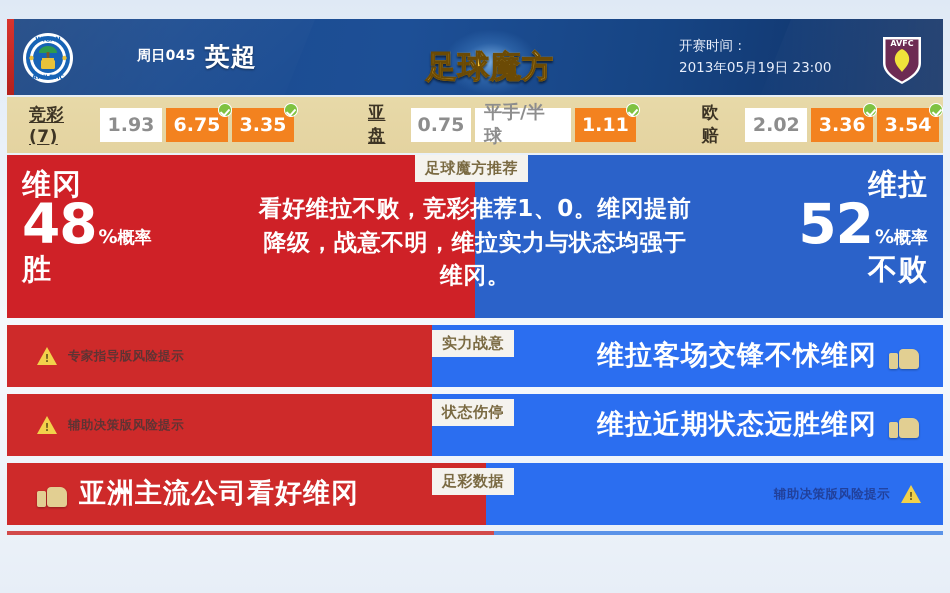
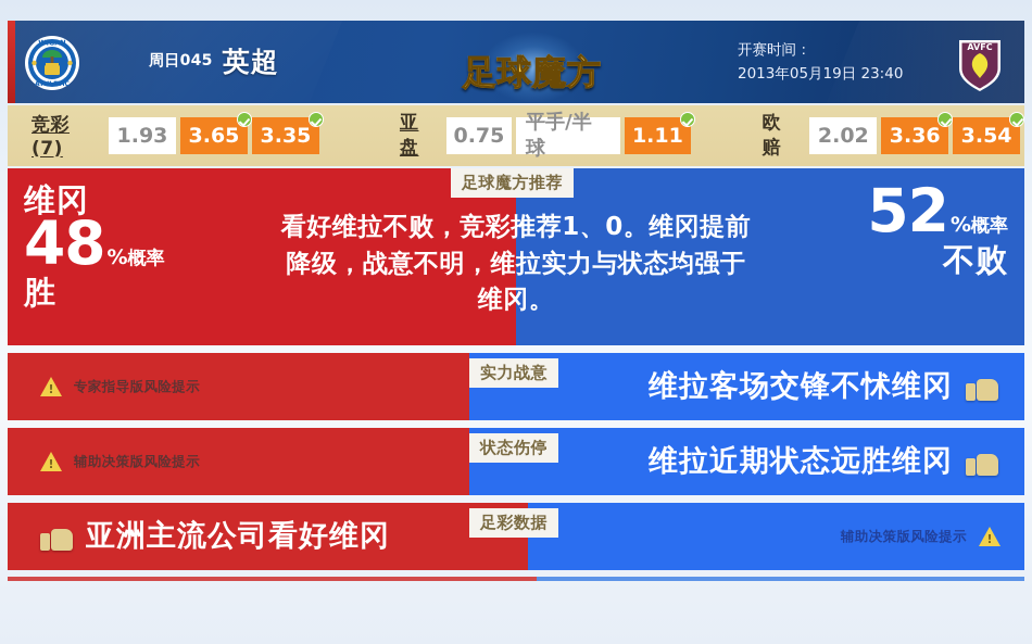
  WIGAN
  周日045
  英超
  足球魔方
  开赛时间：
- 2013年05月19日 23:00
+ 2013年05月19日 23:40
  AVFC
  竞彩(7)
  1.93
- 6.75
+ 3.65
  3.35
  亚盘
  0.75
  平手/半球
  1.11
  欧赔
  2.02
  3.36
  3.54
  维冈
  48
  %
  概率
  胜
  看好维拉不败，竞彩推荐1、0。维冈提前降级，战意不明，维拉实力与状态均强于维冈。
- 维拉
  52
  %
  概率
  不败
  足球魔方推荐
  专家指导版风险提示
  维拉客场交锋不怵维冈
  实力战意
  辅助决策版风险提示
  维拉近期状态远胜维冈
  状态伤停
  亚洲主流公司看好维冈
  辅助决策版风险提示
  足彩数据
